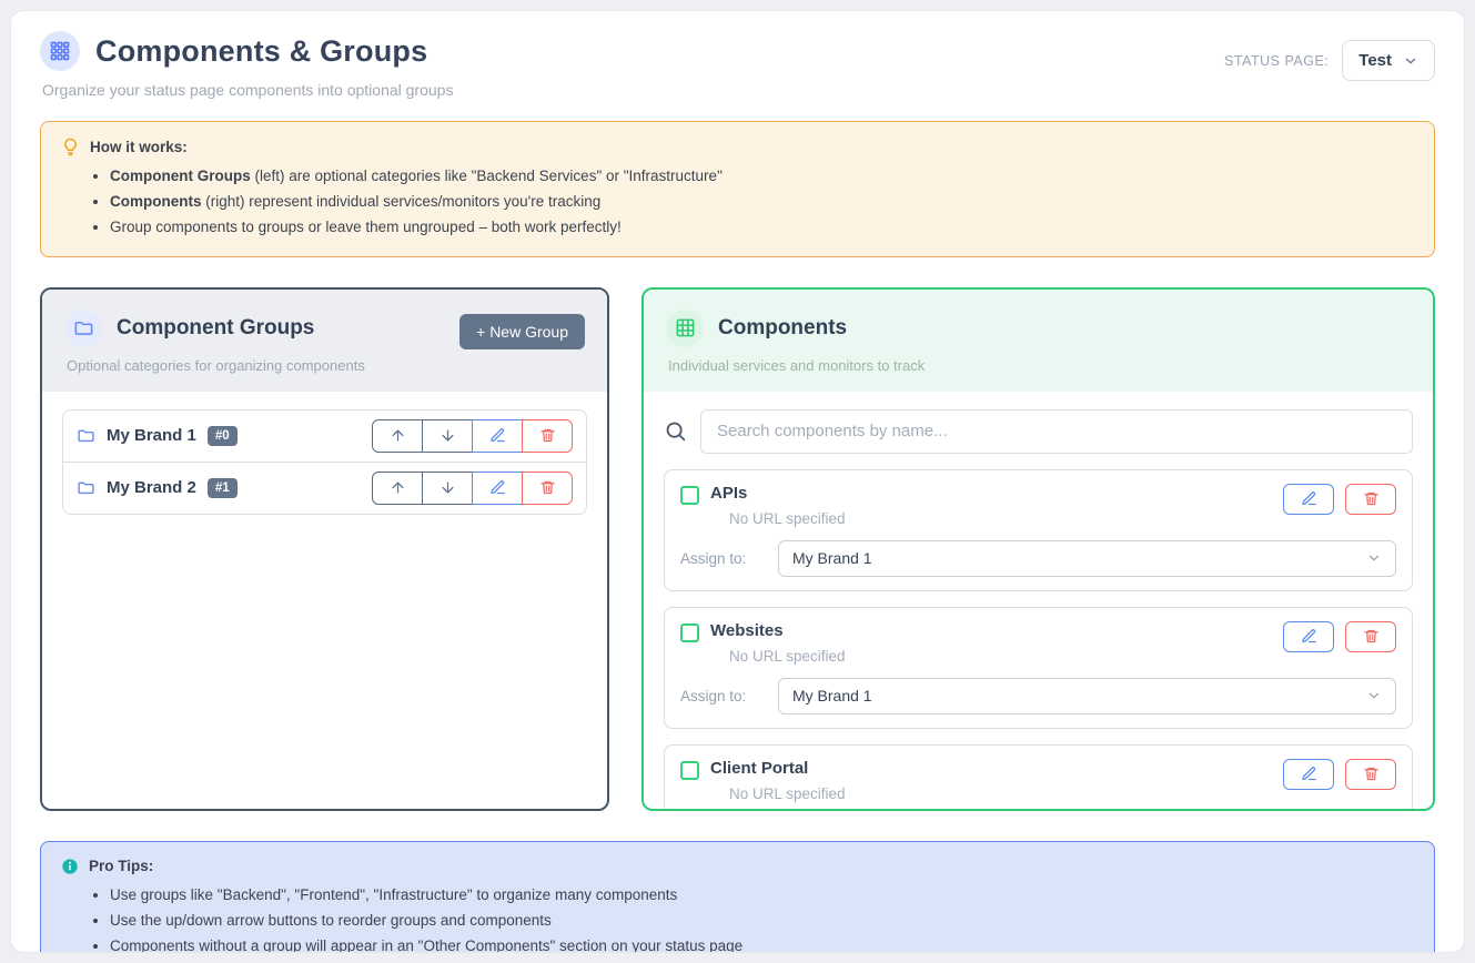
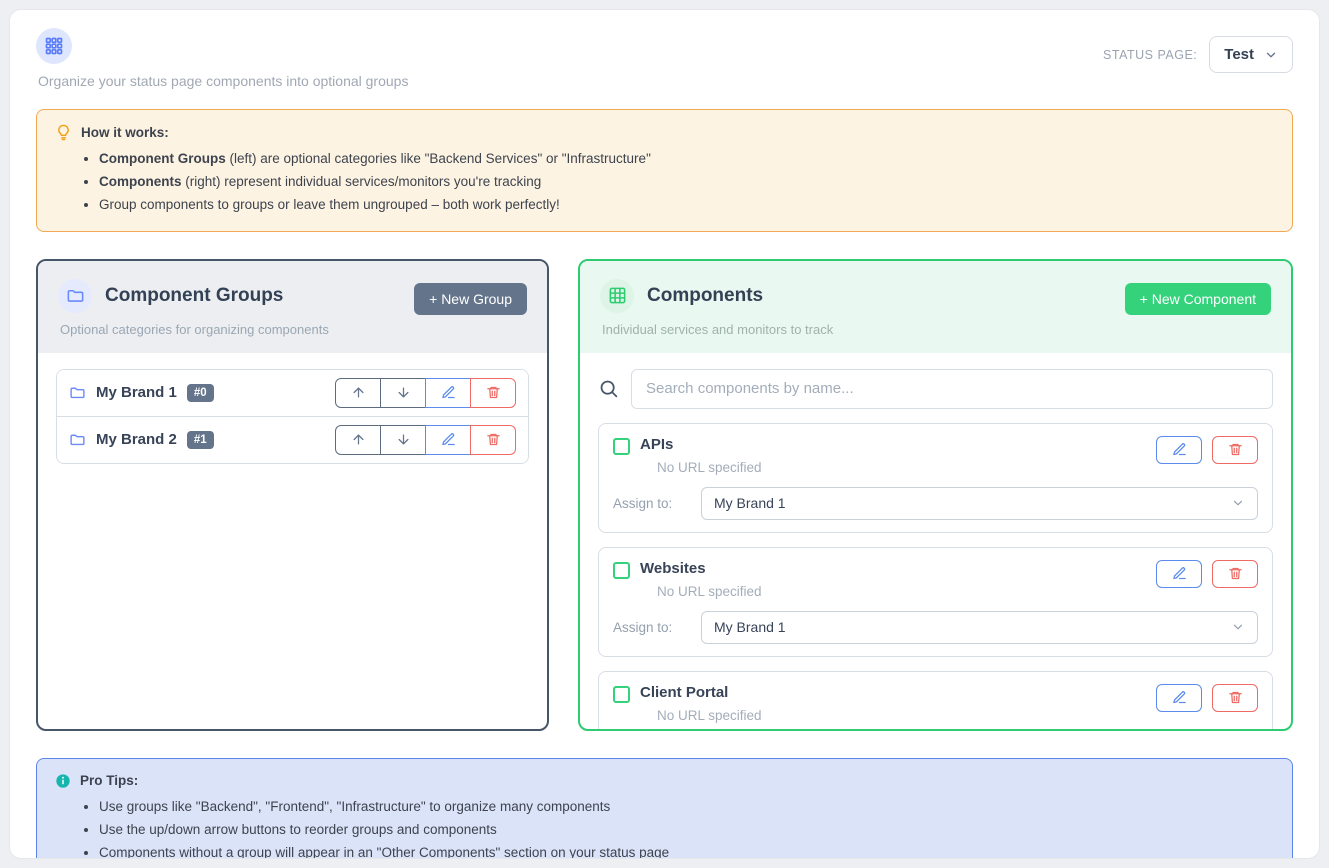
- Components & Groups
  Organize your status page components into optional groups
  STATUS PAGE:
  Test
  How it works:
  Component Groups (left) are optional categories like "Backend Services" or "Infrastructure"
  Components (right) represent individual services/monitors you're tracking
  Group components to groups or leave them ungrouped – both work perfectly!
  Component Groups
  Optional categories for organizing components
  + New Group
  My Brand 1
  #0
  My Brand 2
  #1
  Components
  Individual services and monitors to track
+ + New Component
  Search components by name...
  APIs
  No URL specified
  Assign to:
  My Brand 1
  Websites
  No URL specified
  Assign to:
  My Brand 1
  Client Portal
  No URL specified
  Pro Tips:
  Use groups like "Backend", "Frontend", "Infrastructure" to organize many components
  Use the up/down arrow buttons to reorder groups and components
  Components without a group will appear in an "Other Components" section on your status page
